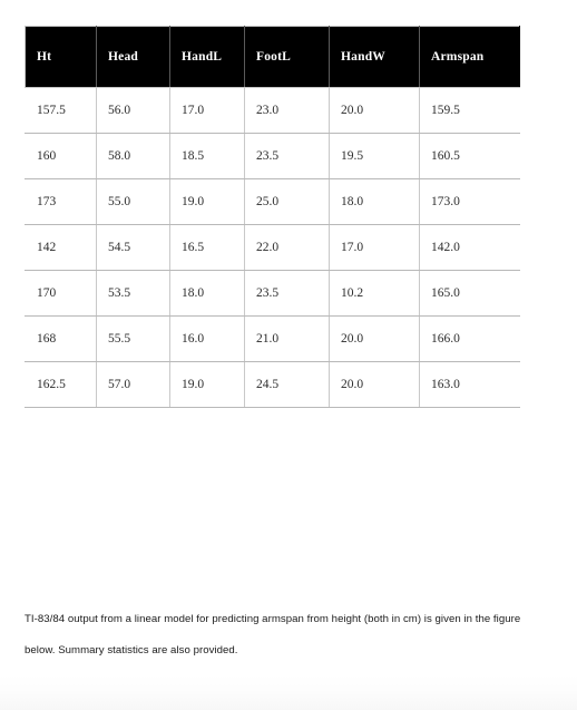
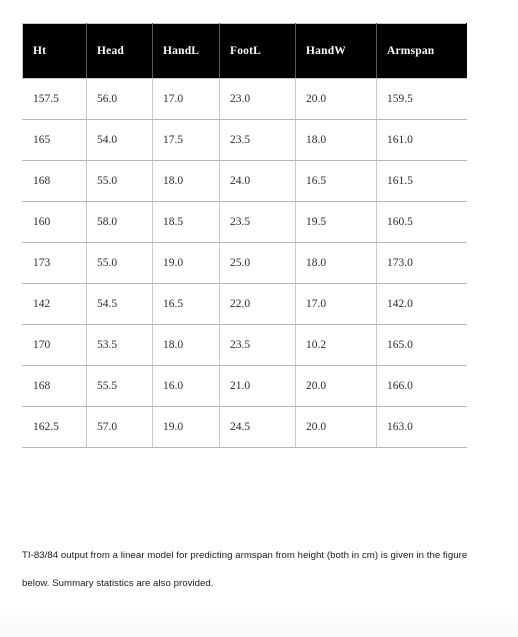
  Ht	Head	HandL	FootL	HandW	Armspan
  157.5	56.0	17.0	23.0	20.0	159.5
+ 165	54.0	17.5	23.5	18.0	161.0
+ 168	55.0	18.0	24.0	16.5	161.5
  160	58.0	18.5	23.5	19.5	160.5
  173	55.0	19.0	25.0	18.0	173.0
  142	54.5	16.5	22.0	17.0	142.0
  170	53.5	18.0	23.5	10.2	165.0
  168	55.5	16.0	21.0	20.0	166.0
  162.5	57.0	19.0	24.5	20.0	163.0
  TI-83/84 output from a linear model for predicting armspan from height (both in cm) is given in the figure below. Summary statistics are also provided.
